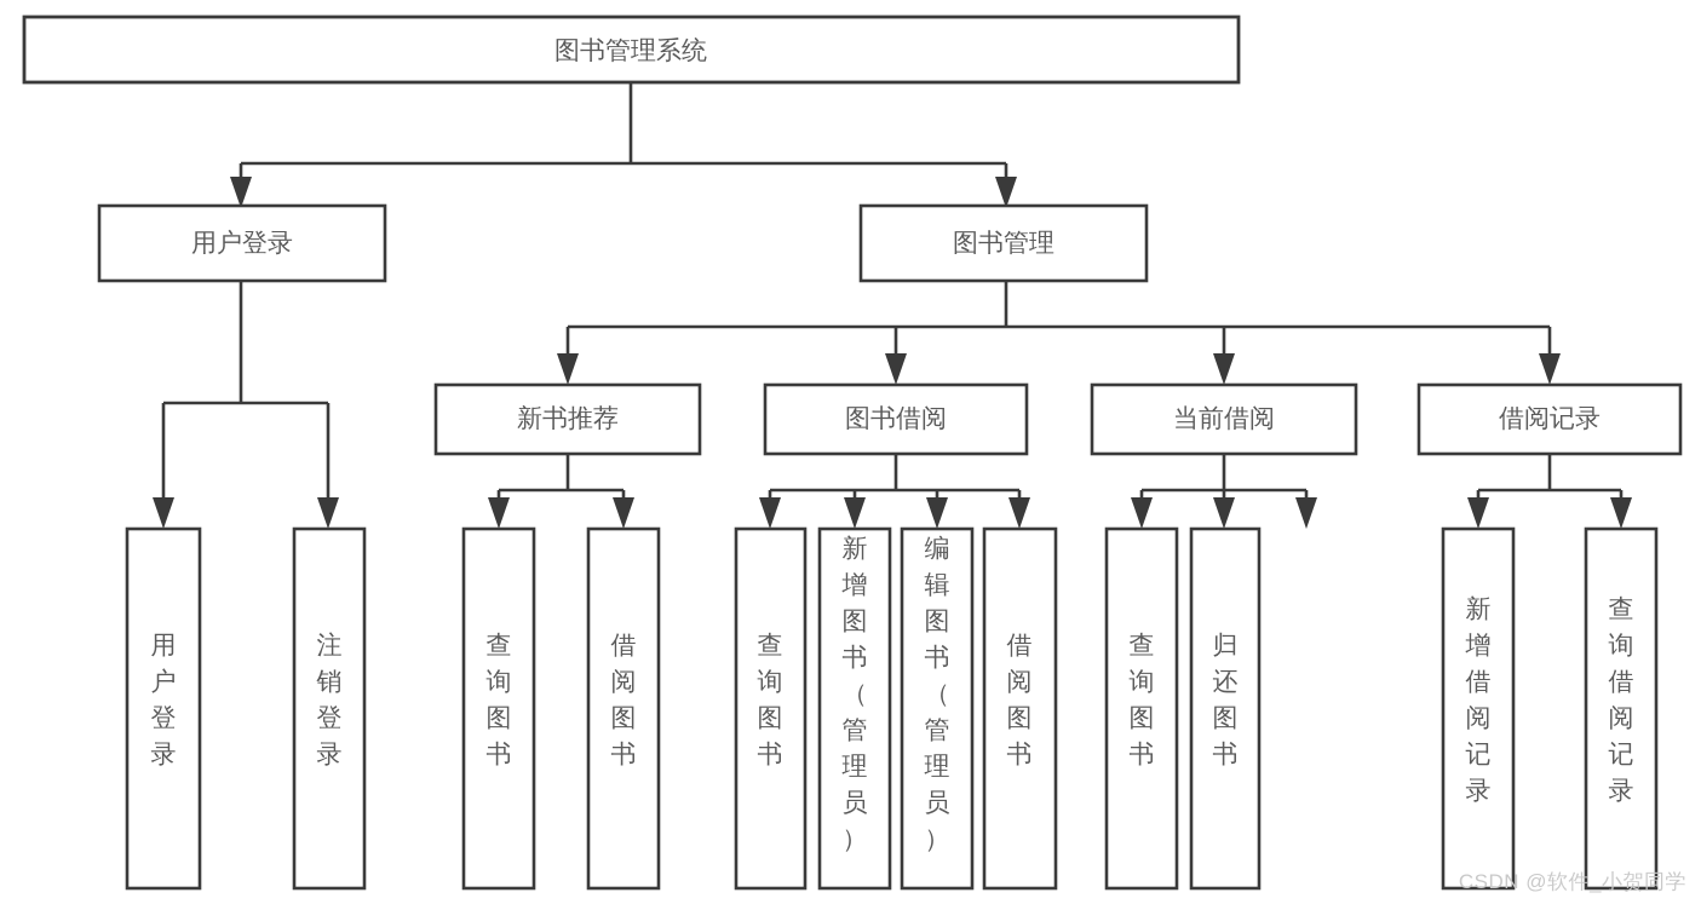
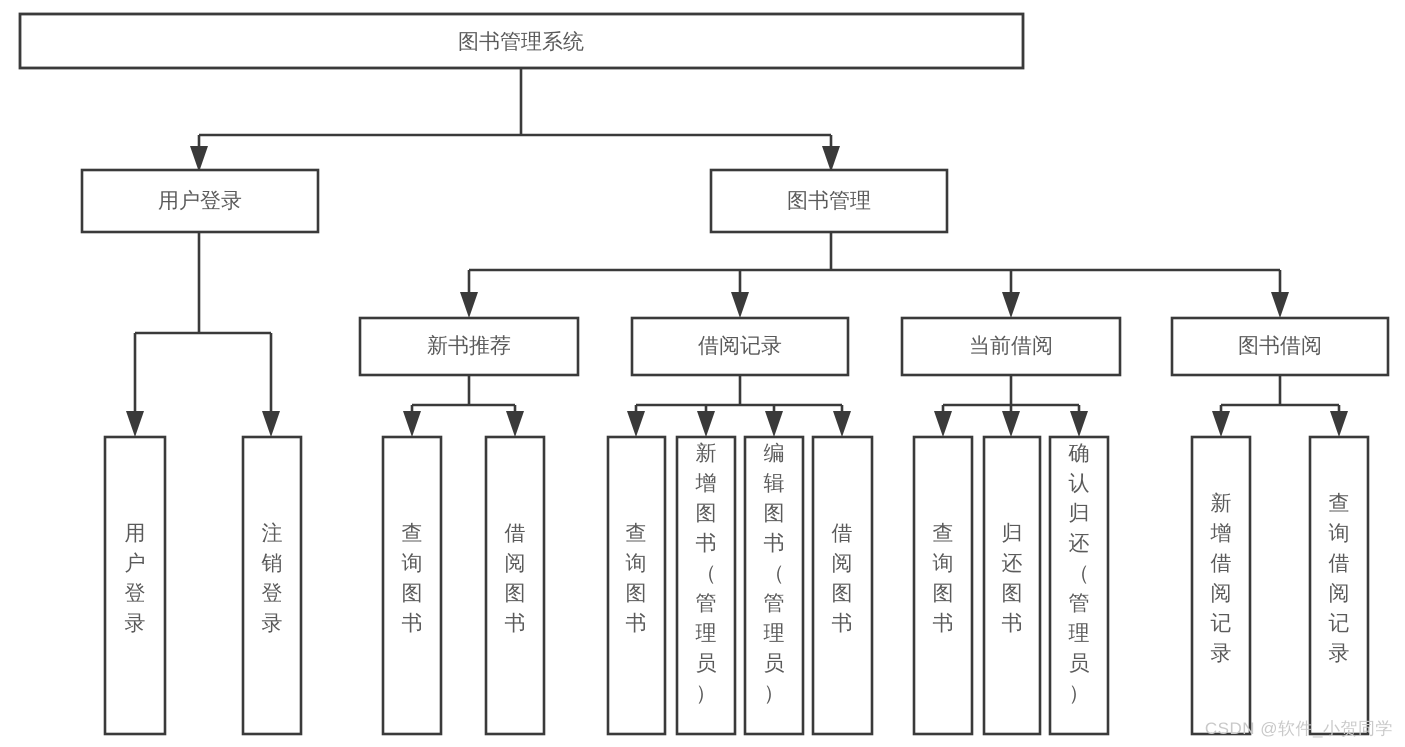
  图书管理系统
  用户登录
  图书管理
  新书推荐
- 图书借阅
+ 借阅记录
  当前借阅
- 借阅记录
+ 图书借阅
  用户登录
  注销登录
  查询图书
  借阅图书
  查询图书
  新增图书（管理员）
  编辑图书（管理员）
  借阅图书
  查询图书
  归还图书
+ 确认归还（管理员）
  新增借阅记录
  查询借阅记录
  CSDN @软件_小贺同学
